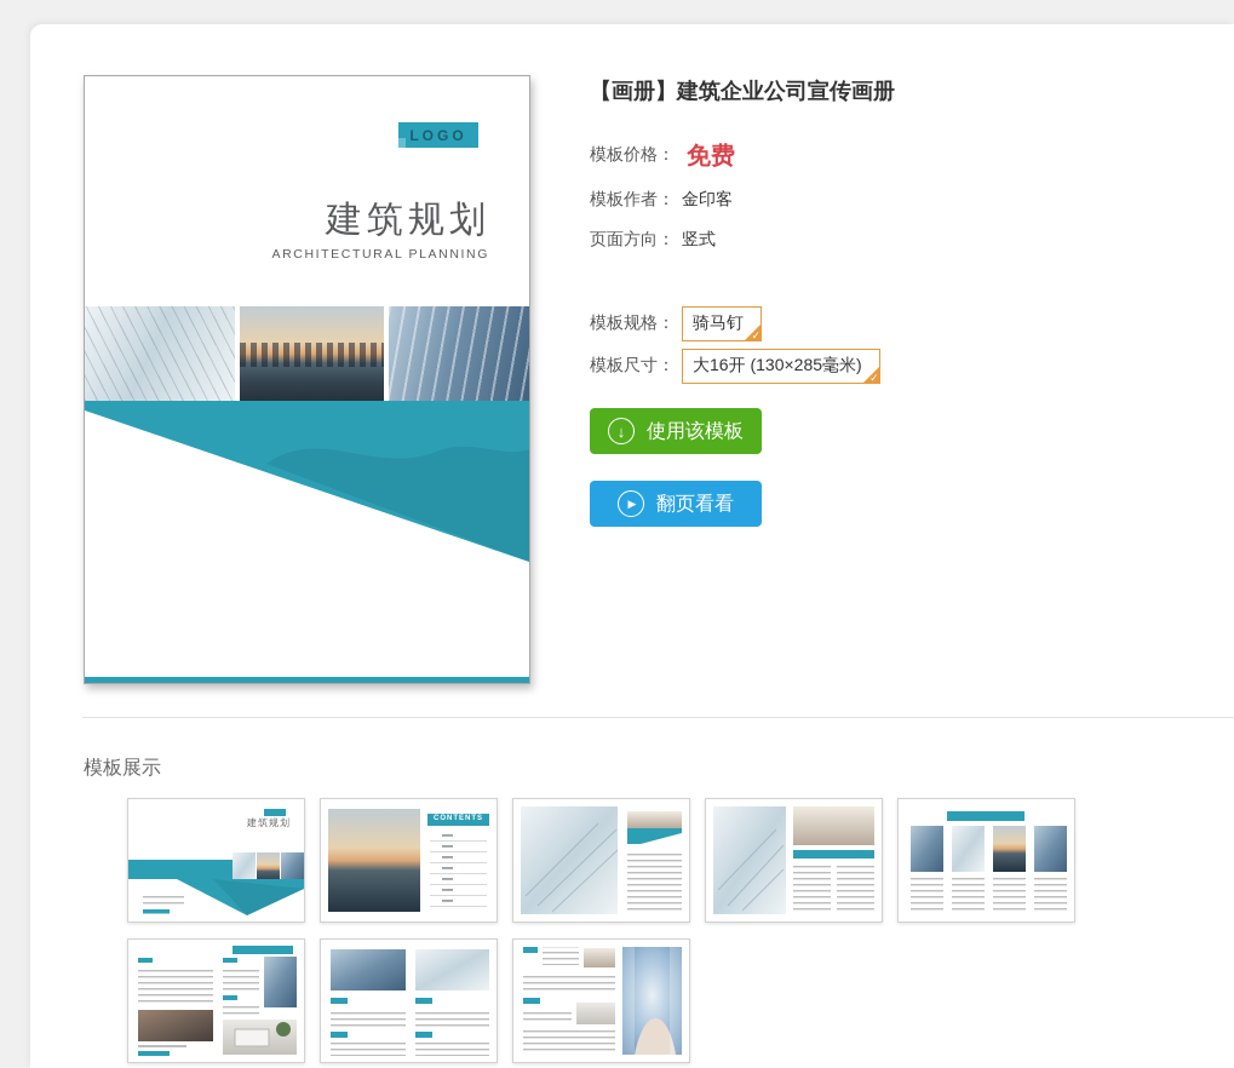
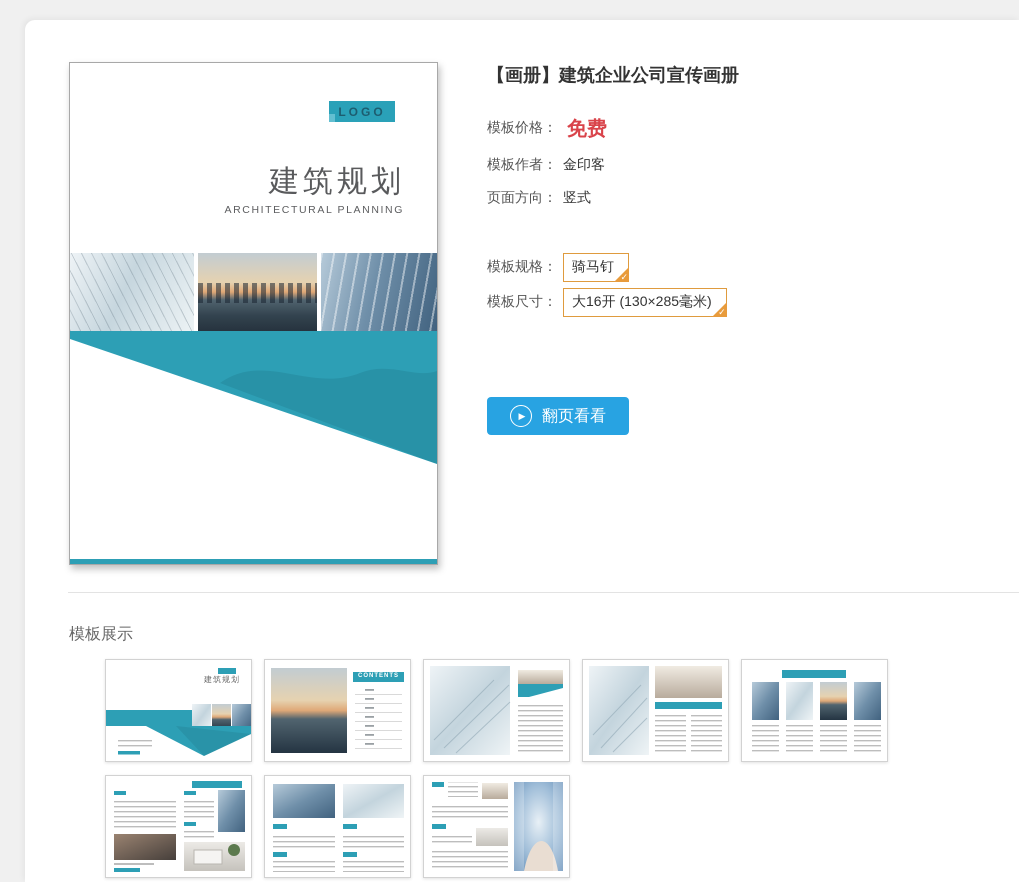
  LOGO
  建筑规划
  ARCHITECTURAL PLANNING
  【画册】建筑企业公司宣传画册
  模板价格：
  免费
  模板作者：
  金印客
  页面方向：
  竖式
  模板规格：
  骑马钉
  ✓
  模板尺寸：
  大16开 (130×285毫米)
  ✓
- ↓
- 使用该模板
  ▶
  翻页看看
  模板展示
  建筑规划
